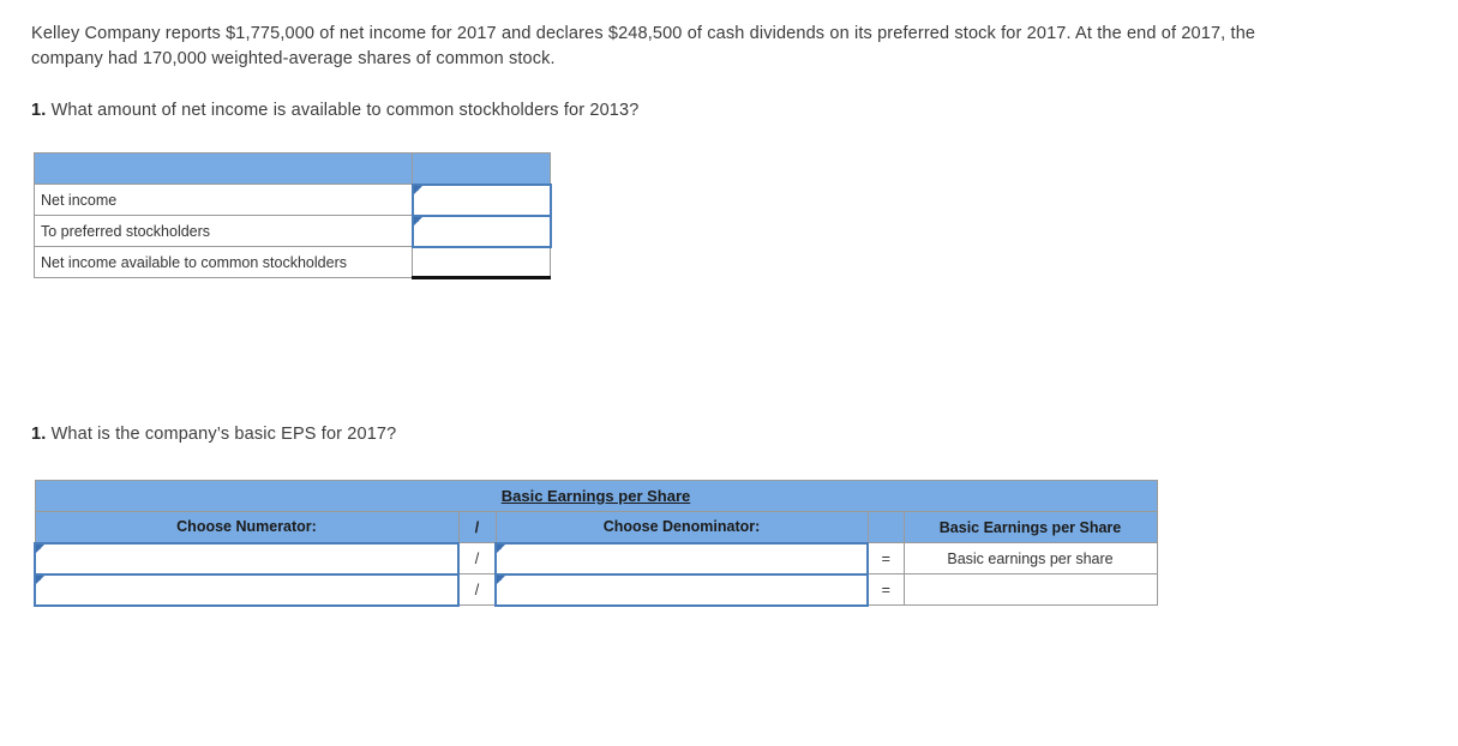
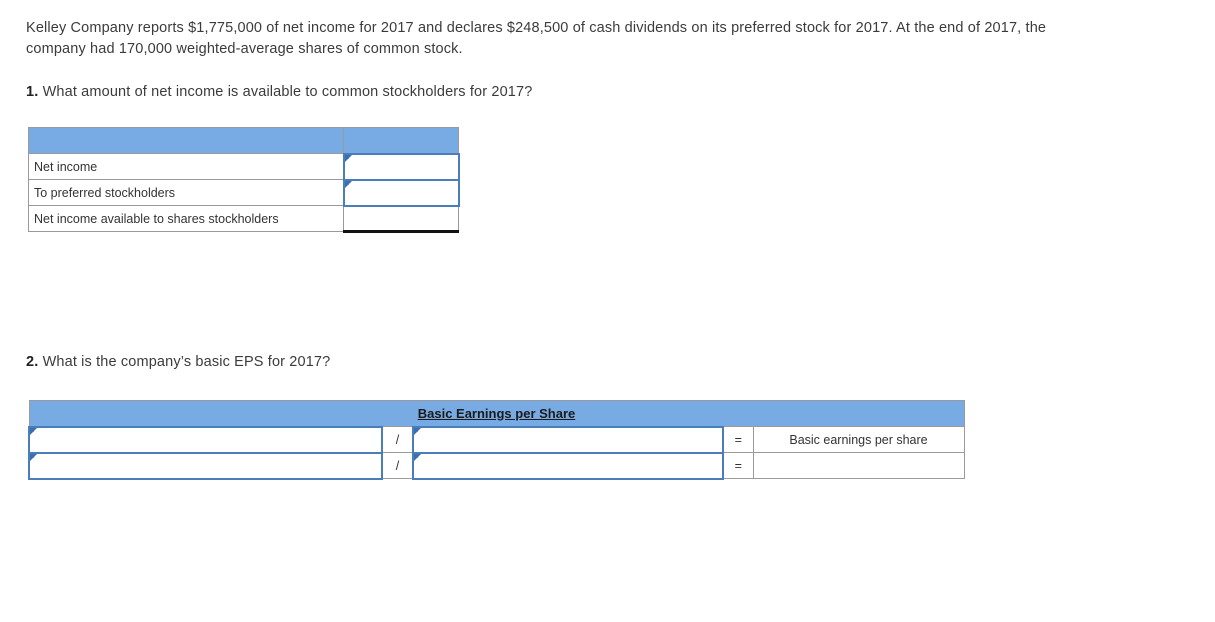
  Kelley Company reports $1,775,000 of net income for 2017 and declares $248,500 of cash dividends on its preferred stock for 2017. At the end of 2017, the company had 170,000 weighted-average shares of common stock.
- 1. What amount of net income is available to common stockholders for 2013?
+ 1. What amount of net income is available to common stockholders for 2017?
  Net income
  To preferred stockholders
- Net income available to common stockholders
+ Net income available to shares stockholders
- 1. What is the company’s basic EPS for 2017?
+ 2. What is the company’s basic EPS for 2017?
  Basic Earnings per Share
- Choose Numerator:	/	Choose Denominator:		Basic Earnings per Share
  	/		=	Basic earnings per share
  	/		=
